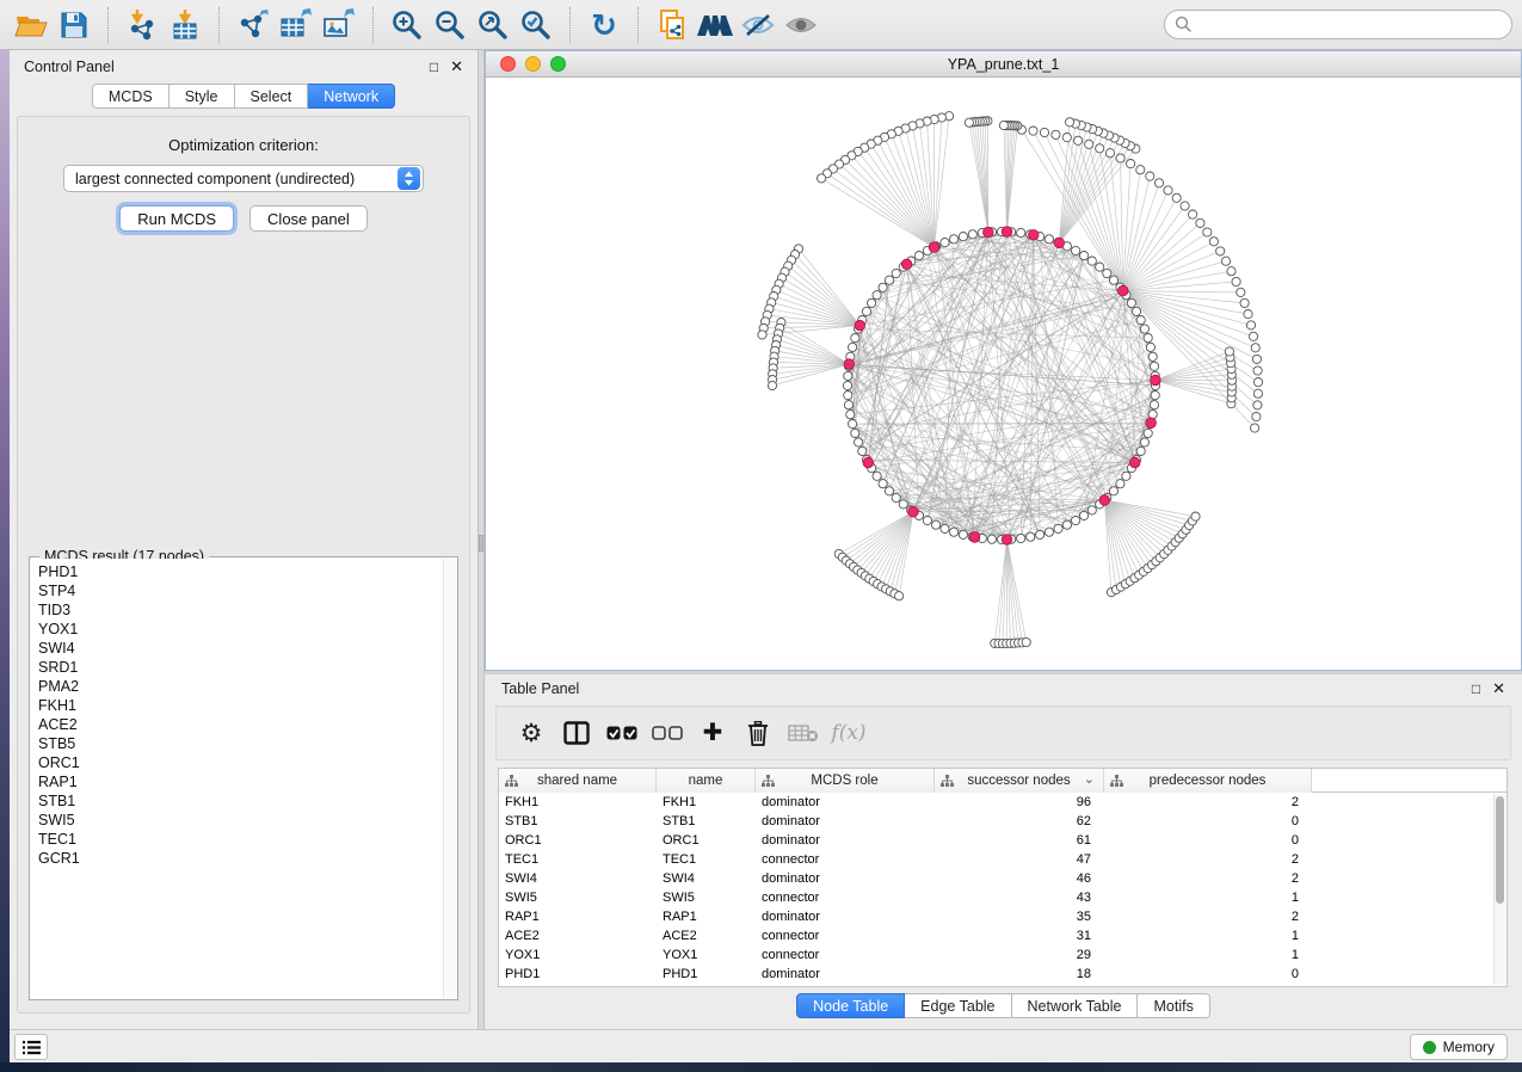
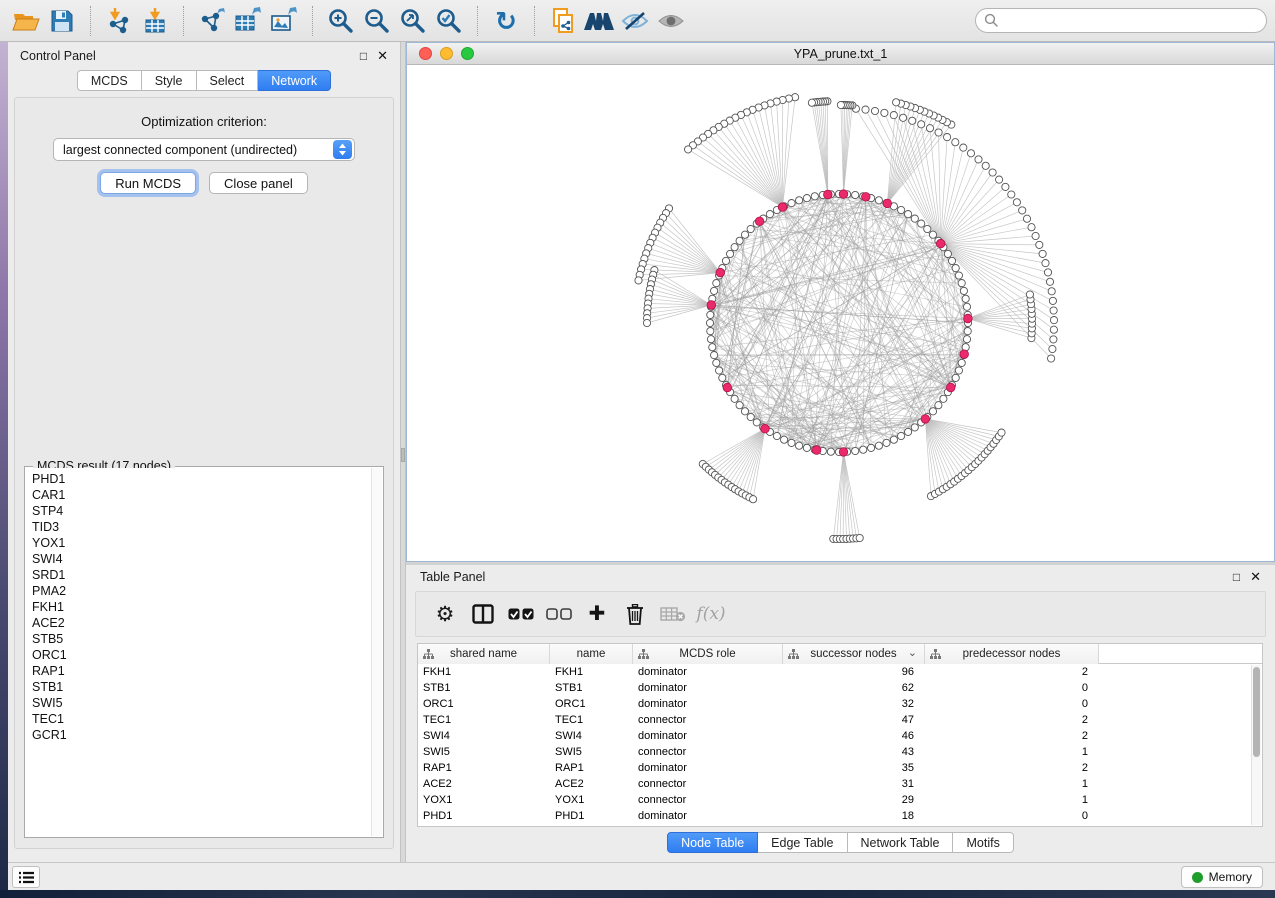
  ↻
  Control Panel
  □
  ✕
  MCDS
  Style
  Select
  Network
  Optimization criterion:
  largest connected component (undirected)
  Run MCDS
  Close panel
  MCDS result (17 nodes)
  PHD1
+ CAR1
  STP4
  TID3
  YOX1
  SWI4
  SRD1
  PMA2
  FKH1
  ACE2
  STB5
  ORC1
  RAP1
  STB1
  SWI5
  TEC1
  GCR1
  YPA_prune.txt_1
  Table Panel
  □
  ✕
  ⚙
  ✚
  f(x)
  shared name
  name
  MCDS role
  successor nodes
  ⌄
  predecessor nodes
  FKH1
  FKH1
  dominator
  96
  2
  STB1
  STB1
  dominator
  62
  0
  ORC1
  ORC1
  dominator
- 61
+ 32
  0
  TEC1
  TEC1
  connector
  47
  2
  SWI4
  SWI4
  dominator
  46
  2
  SWI5
  SWI5
  connector
  43
  1
  RAP1
  RAP1
  dominator
  35
  2
  ACE2
  ACE2
  connector
  31
  1
  YOX1
  YOX1
  connector
  29
  1
  PHD1
  PHD1
  dominator
  18
  0
  Node Table
  Edge Table
  Network Table
  Motifs
  Memory
